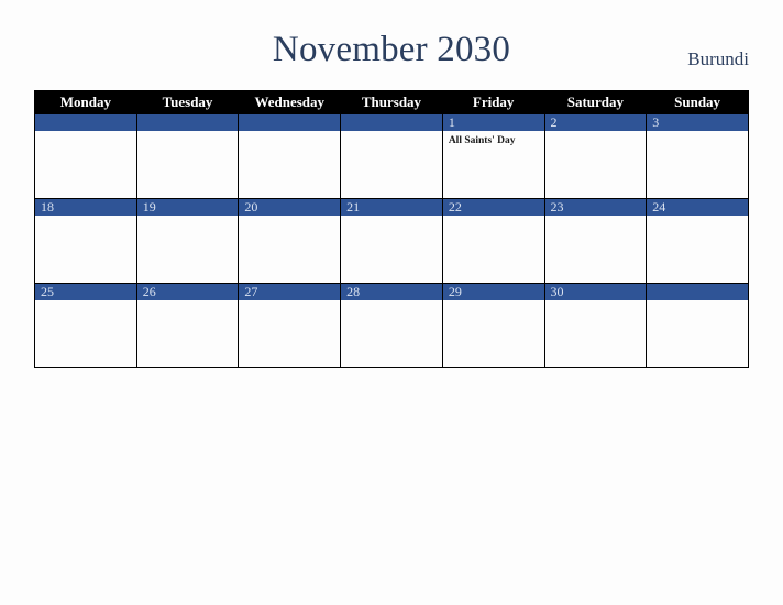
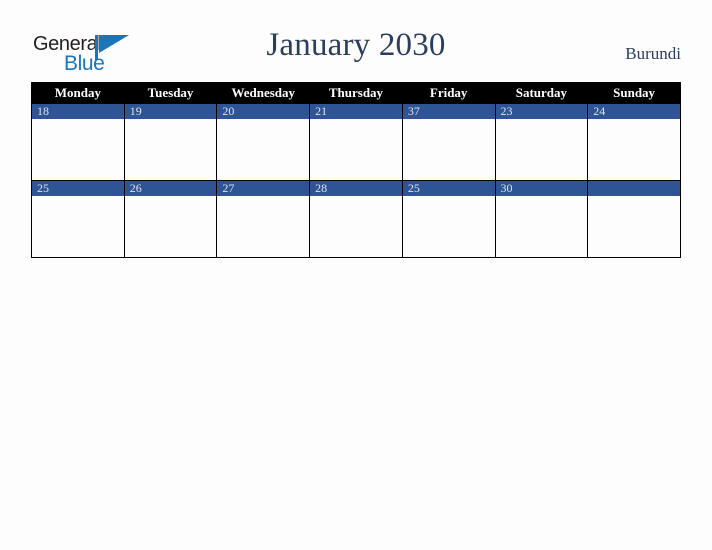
+ General
+ Blue
- November 2030
+ January 2030
  Burundi
  Monday	Tuesday	Wednesday	Thursday	Friday	Saturday	Sunday
- 				1All Saints' Day	2	3
- 18	19	20	21	22	23	24
+ 18	19	20	21	37	23	24
- 25	26	27	28	29	30
+ 25	26	27	28	25	30
